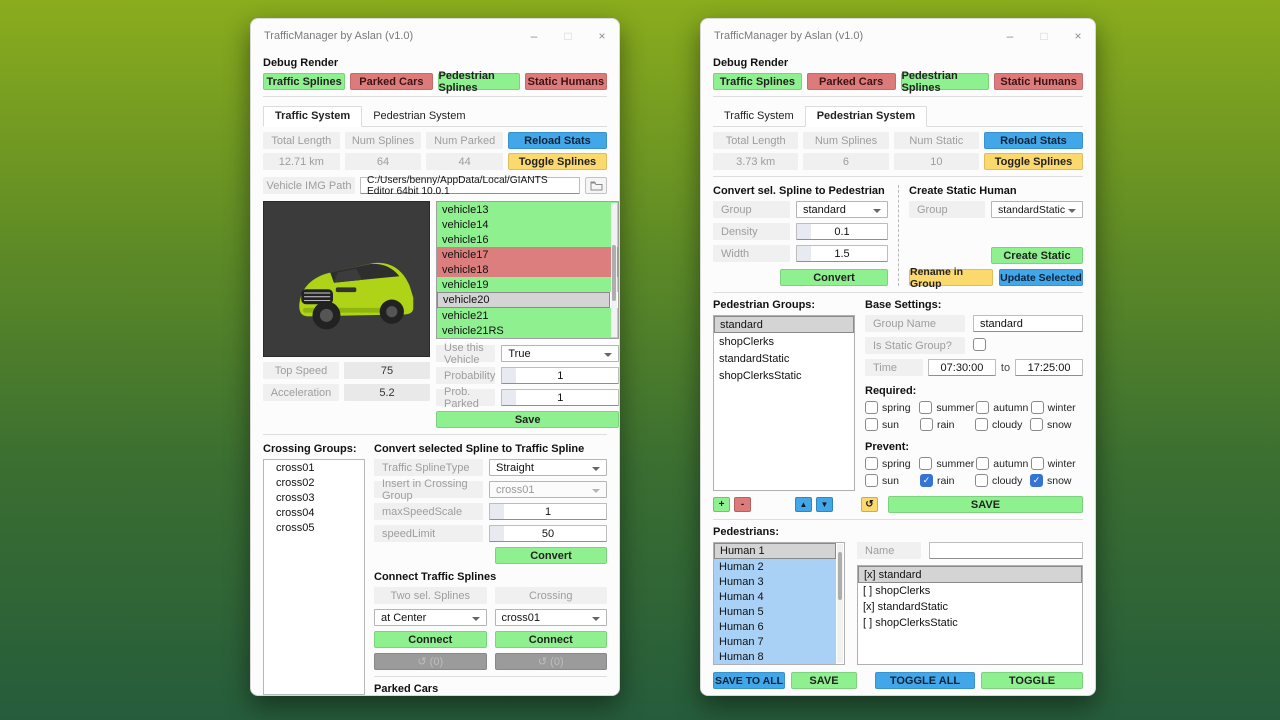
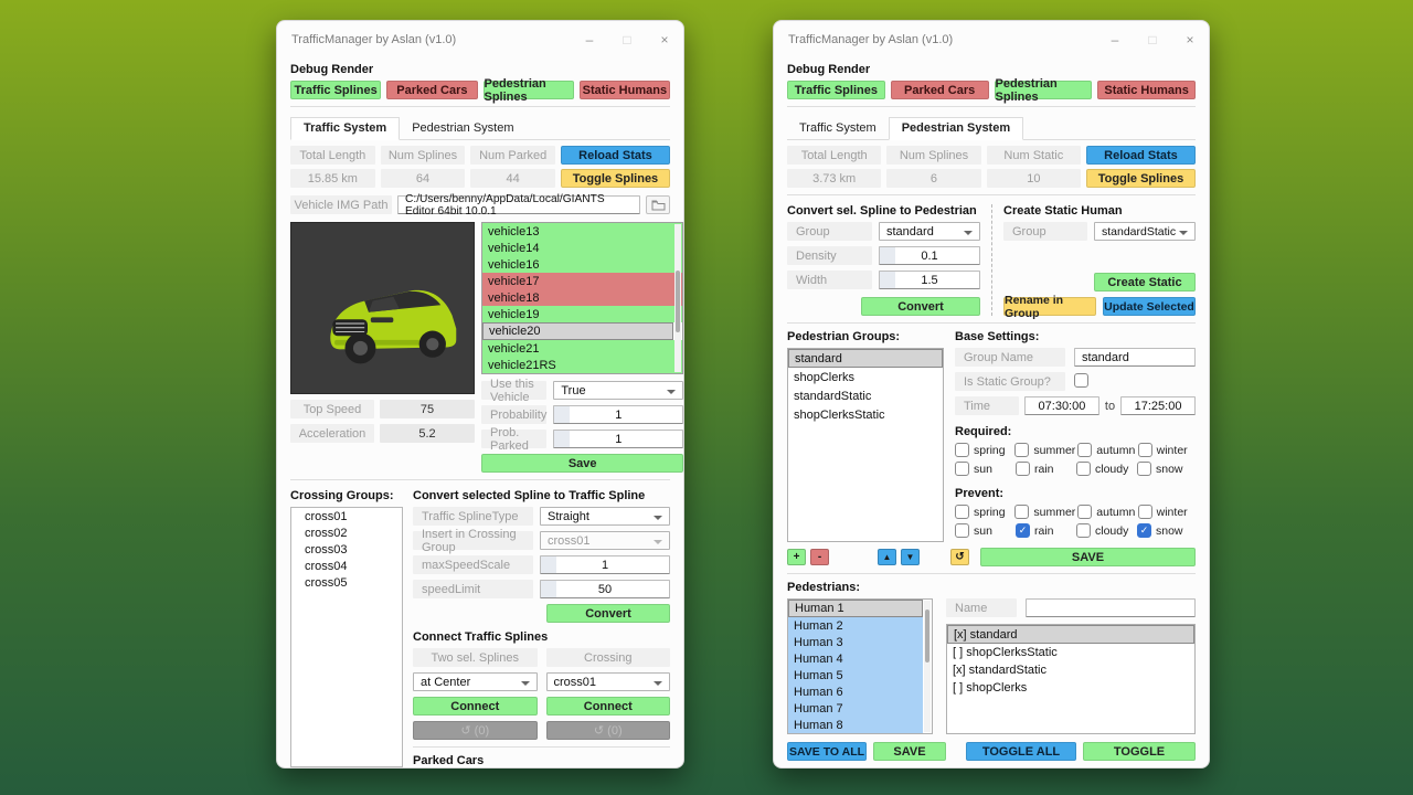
  TrafficManager by Aslan (v1.0)
  –
  □
  ×
  Debug Render
  Traffic Splines
  Parked Cars
  Pedestrian Splines
  Static Humans
  Traffic System
  Pedestrian System
  Total Length
  Num Splines
  Num Parked
  Reload Stats
- 12.71 km
+ 15.85 km
  64
  44
  Toggle Splines
  Vehicle IMG Path
  C:/Users/benny/AppData/Local/GIANTS Editor 64bit 10.0.1
  Top Speed
  75
  Acceleration
  5.2
  vehicle13
  vehicle14
  vehicle16
  vehicle17
  vehicle18
  vehicle19
  vehicle20
  vehicle21
  vehicle21RS
  Use this Vehicle
  True
  Probability
  1
  Prob. Parked
  1
  Save
  Crossing Groups:
  cross01
  cross02
  cross03
  cross04
  cross05
  Convert selected Spline to Traffic Spline
  Traffic SplineType
  Straight
  Insert in Crossing Group
  cross01
  maxSpeedScale
  1
  speedLimit
  50
  Convert
  Connect Traffic Splines
  Two sel. Splines
  Crossing
  at Center
  cross01
  Connect
  Connect
  ↺ (0)
  ↺ (0)
  Parked Cars
  TrafficManager by Aslan (v1.0)
  –
  □
  ×
  Debug Render
  Traffic Splines
  Parked Cars
  Pedestrian Splines
  Static Humans
  Traffic System
  Pedestrian System
  Total Length
  Num Splines
  Num Static
  Reload Stats
  3.73 km
  6
  10
  Toggle Splines
  Convert sel. Spline to Pedestrian
  Group
  standard
  Density
  0.1
  Width
  1.5
  Convert
  Create Static Human
  Group
  standardStatic
  Create Static
  Rename in Group
  Update Selected
  Pedestrian Groups:
  standard
  shopClerks
  standardStatic
  shopClerksStatic
  Base Settings:
  Group Name
  standard
  Is Static Group?
  Time
  07:30:00
  to
  17:25:00
  Required:
  spring
  summer
  autumn
  winter
  sun
  rain
  cloudy
  snow
  Prevent:
  spring
  summer
  autumn
  winter
  sun
  rain
  cloudy
  snow
  +
  -
  ▲
  ▼
  ↺
  SAVE
  Pedestrians:
  Human 1
  Human 2
  Human 3
  Human 4
  Human 5
  Human 6
  Human 7
  Human 8
  Name
  [x] standard
- [ ] shopClerks
+ [ ] shopClerksStatic
  [x] standardStatic
- [ ] shopClerksStatic
+ [ ] shopClerks
  SAVE TO ALL
  SAVE
  TOGGLE ALL
  TOGGLE
